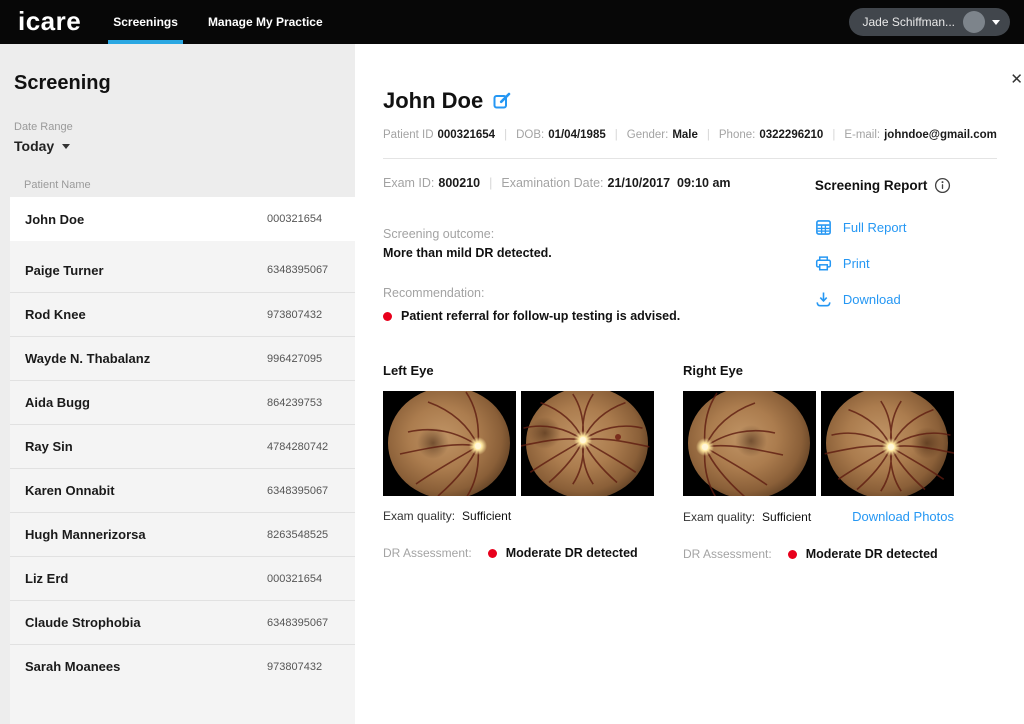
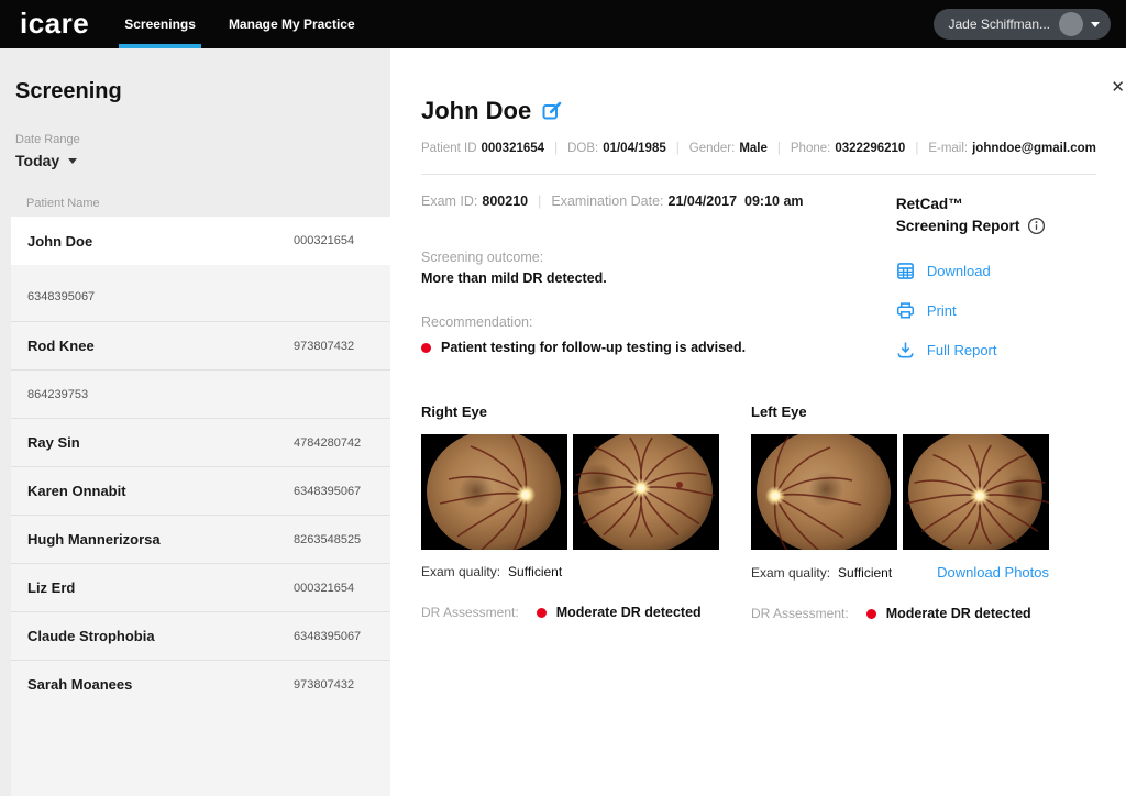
  icare
  Screenings
  Manage My Practice
  Jade Schiffman...
  Screening
  Date Range
  Today
  Patient Name
  John Doe
  000321654
- Paige Turner
  6348395067
  Rod Knee
  973807432
- Wayde N. Thabalanz
- 996427095
- Aida Bugg
  864239753
  Ray Sin
  4784280742
  Karen Onnabit
  6348395067
  Hugh Mannerizorsa
  8263548525
  Liz Erd
  000321654
  Claude Strophobia
  6348395067
  Sarah Moanees
  973807432
  ✕
  John Doe
  Patient ID 000321654 DOB: 01/04/1985 Gender: Male Phone: 0322296210 E-mail: johndoe@gmail.com
- Exam ID: 800210 Examination Date: 21/10/2017 09:10 am
+ Exam ID: 800210 Examination Date: 21/04/2017 09:10 am
  Screening outcome:
  More than mild DR detected.
  Recommendation:
- Patient referral for follow-up testing is advised.
+ Patient testing for follow-up testing is advised.
+ RetCad™
  Screening Report
- Full Report
+ Download
  Print
- Download
+ Full Report
- Left Eye
+ Right Eye
  Exam quality:
  Sufficient
  DR Assessment:
  Moderate DR detected
- Right Eye
+ Left Eye
  Exam quality:
  Sufficient
  Download Photos
  DR Assessment:
  Moderate DR detected
